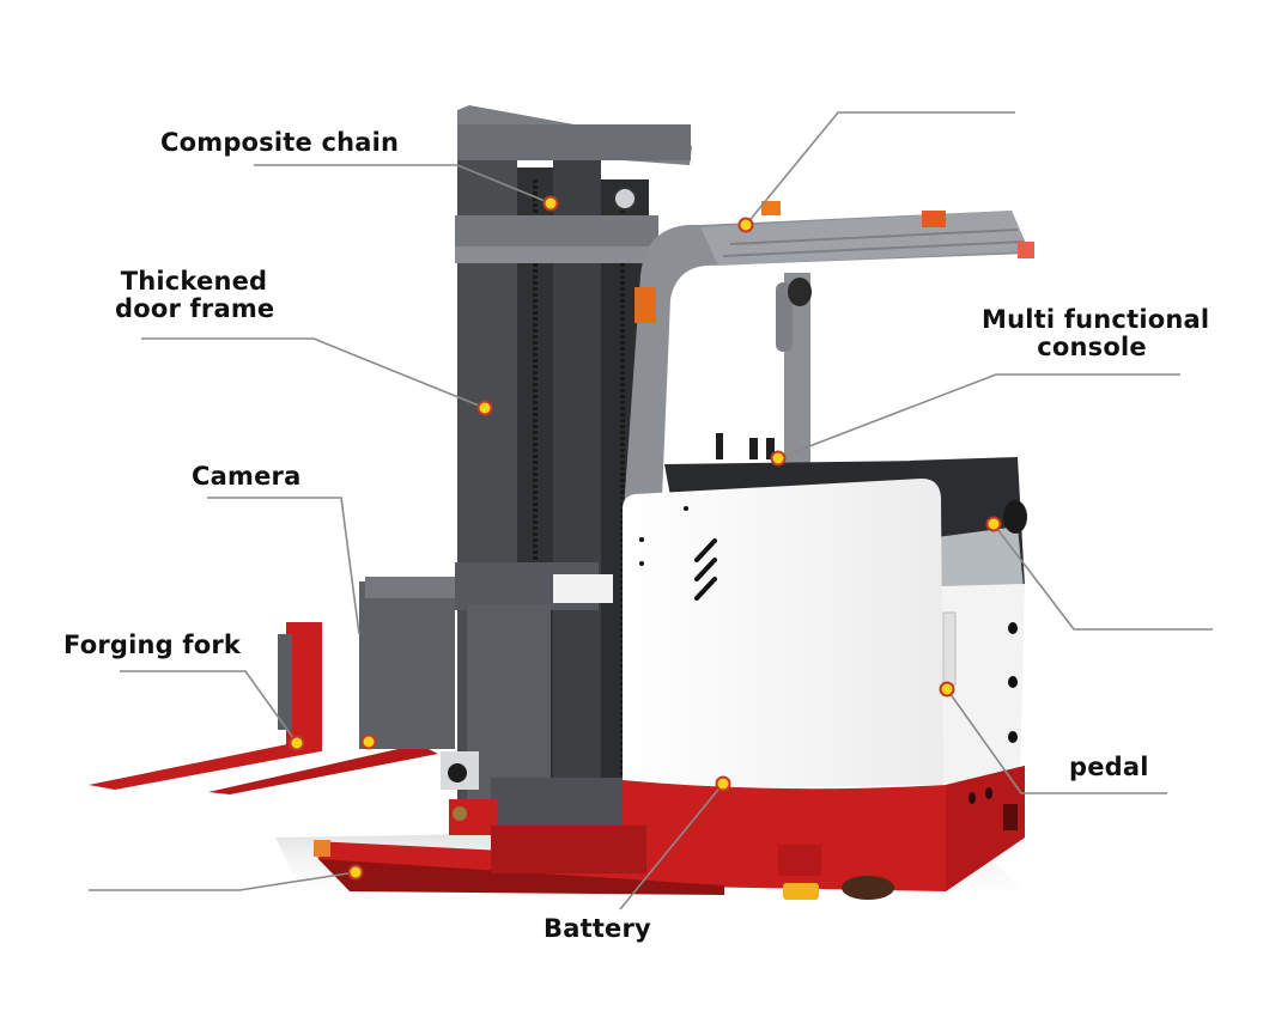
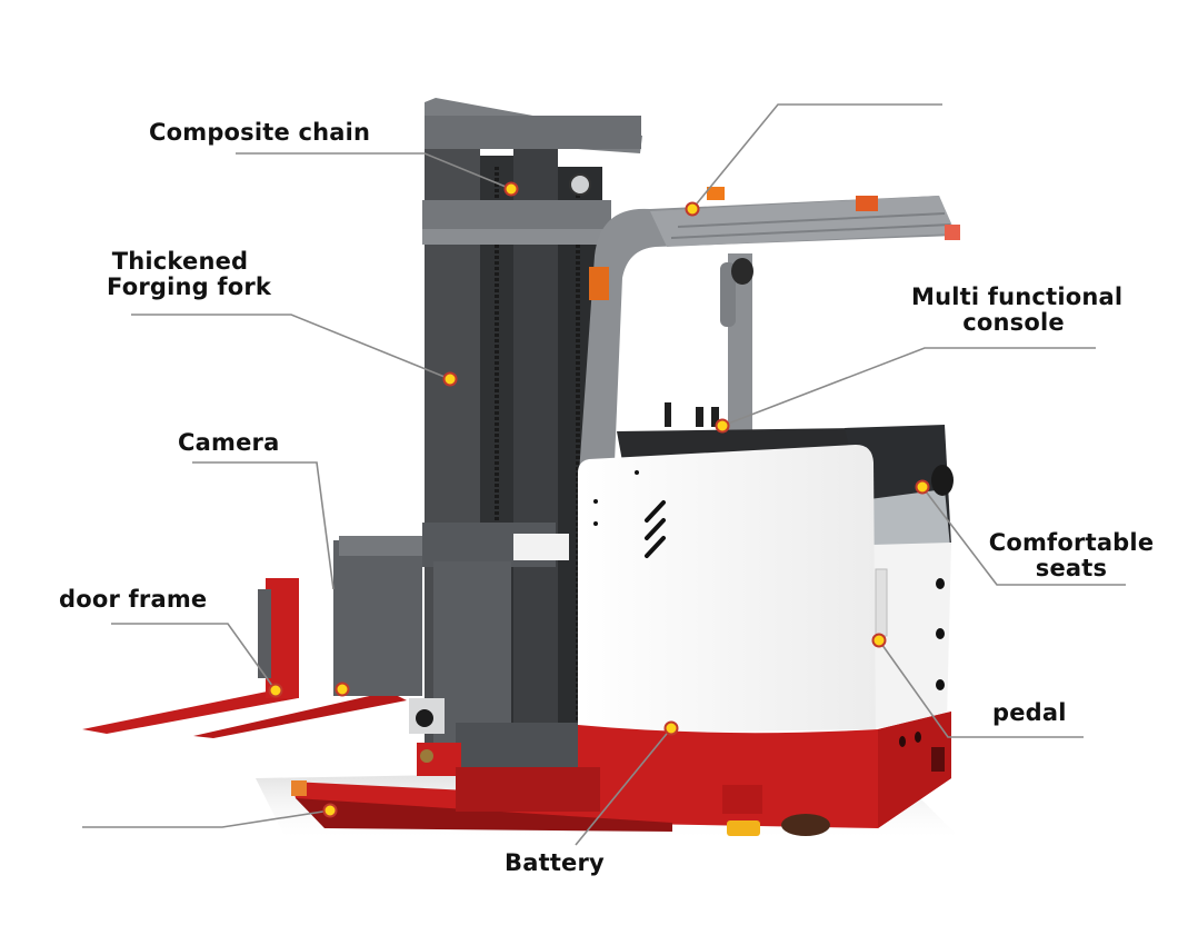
  Composite chain
  Thickened
- door frame
+ Forging fork
  Multi functional
  console
  Camera
+ Comfortable
+ seats
- Forging fork
+ door frame
  pedal
  Battery
